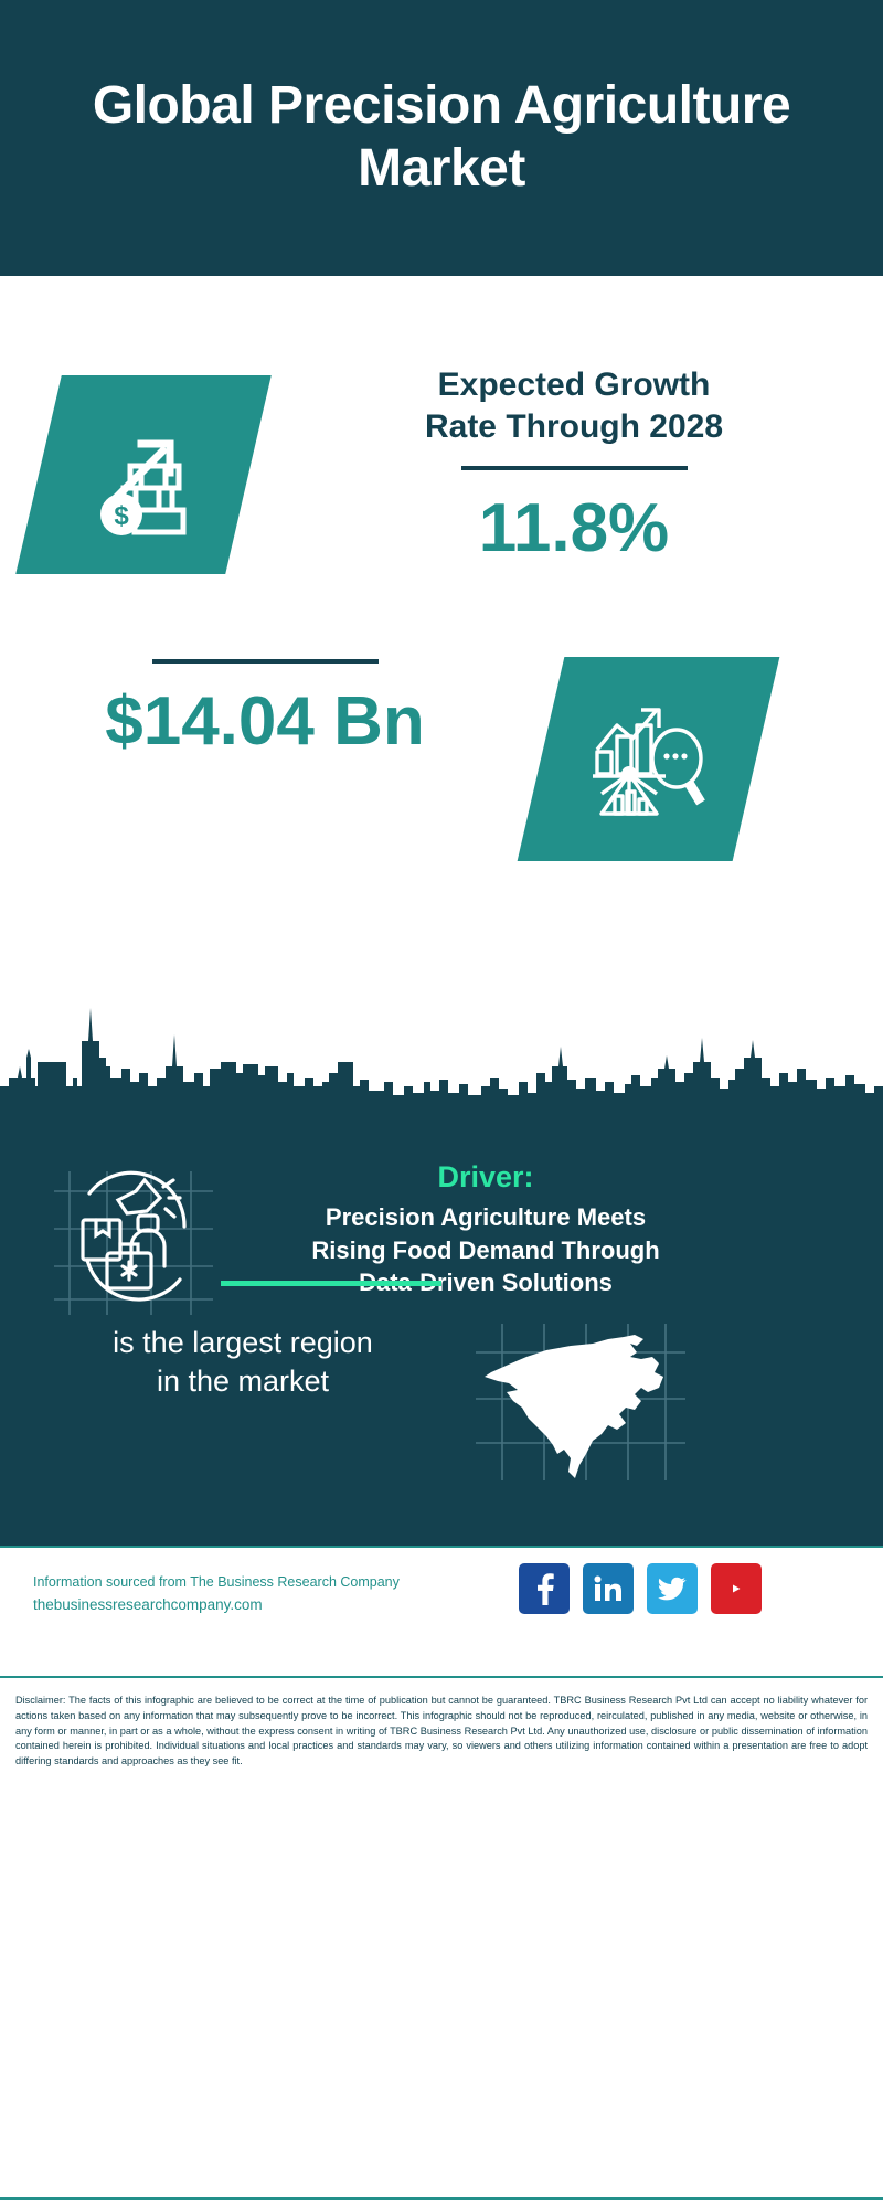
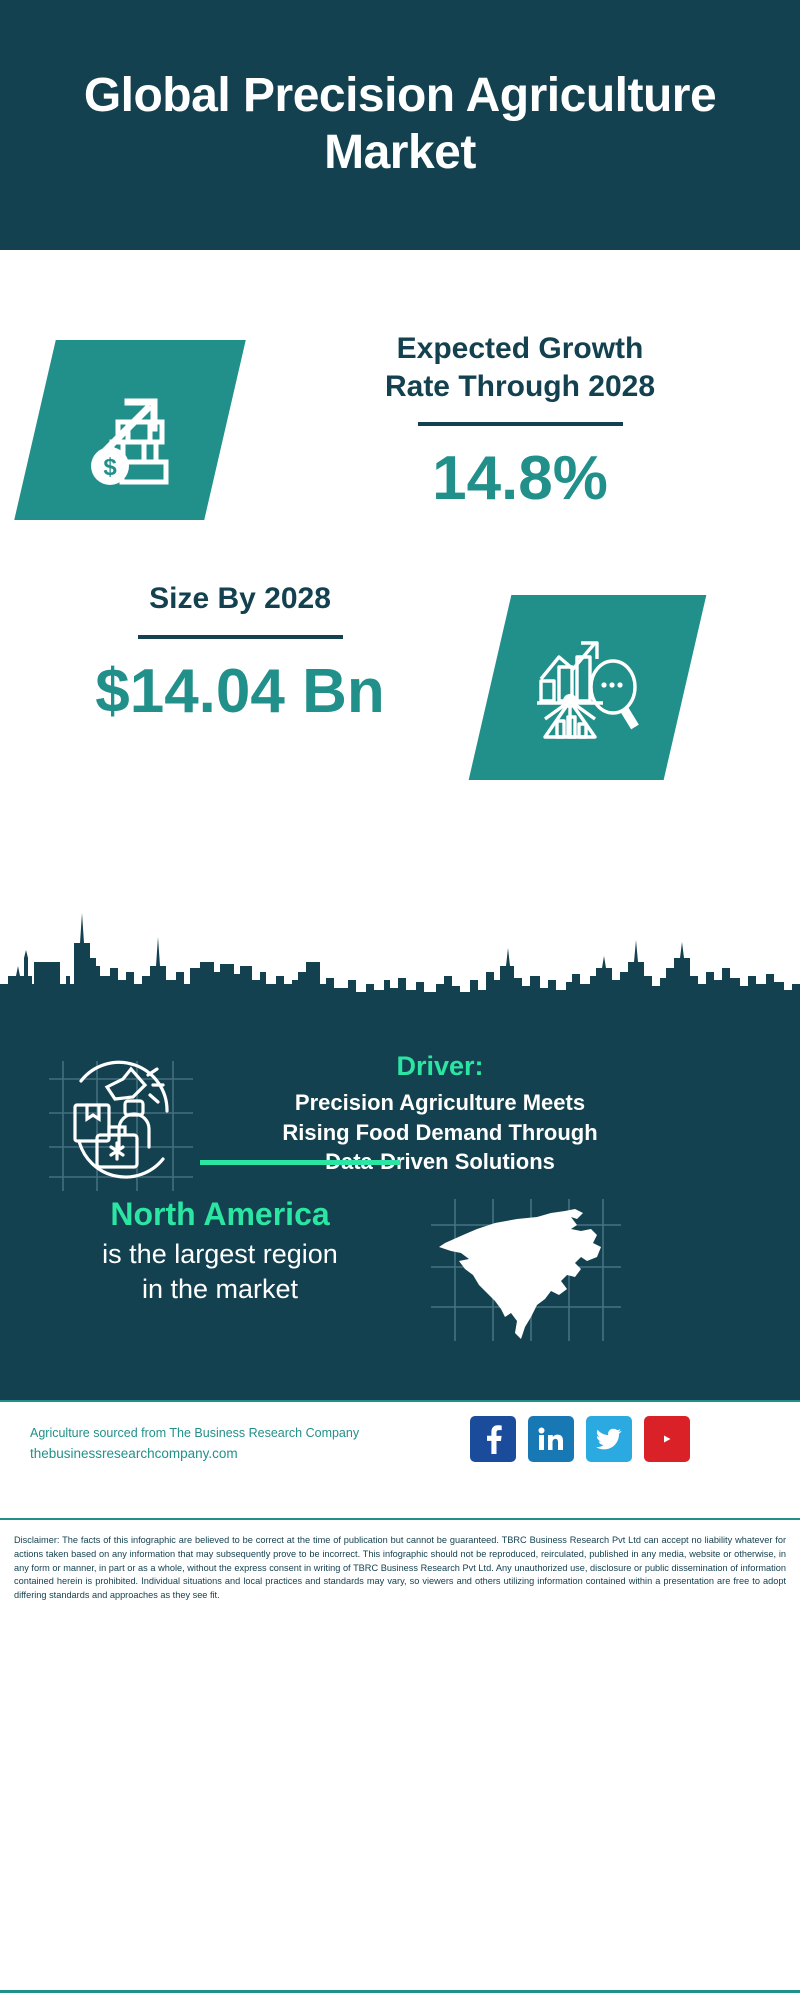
  Global Precision Agriculture Market
  $
  Expected Growth
  Rate Through 2028
- 11.8%
+ 14.8%
+ Size By 2028
  $14.04 Bn
  Driver:
  Precision Agriculture Meets
  Rising Food Demand Through
  riven Solutions
+ North America
  is the largest region
  in the market
- Information sourced from The Business Research Company
+ Agriculture sourced from The Business Research Company
  thebusinessresearchcompany.com
  Disclaimer: The facts of this infographic are believed to be correct at the time of publication but cannot be guaranteed. TBRC Business Research Pvt Ltd can accept no liability whatever for actions taken based on any information that may subsequently prove to be incorrect. This infographic should not be reproduced, reirculated, published in any media, website or otherwise, in any form or manner, in part or as a whole, without the express consent in writing of TBRC Business Research Pvt Ltd. Any unauthorized use, disclosure or public dissemination of information contained herein is prohibited. Individual situations and local practices and standards may vary, so viewers and others utilizing information contained within a presentation are free to adopt differing standards and approaches as they see fit.
